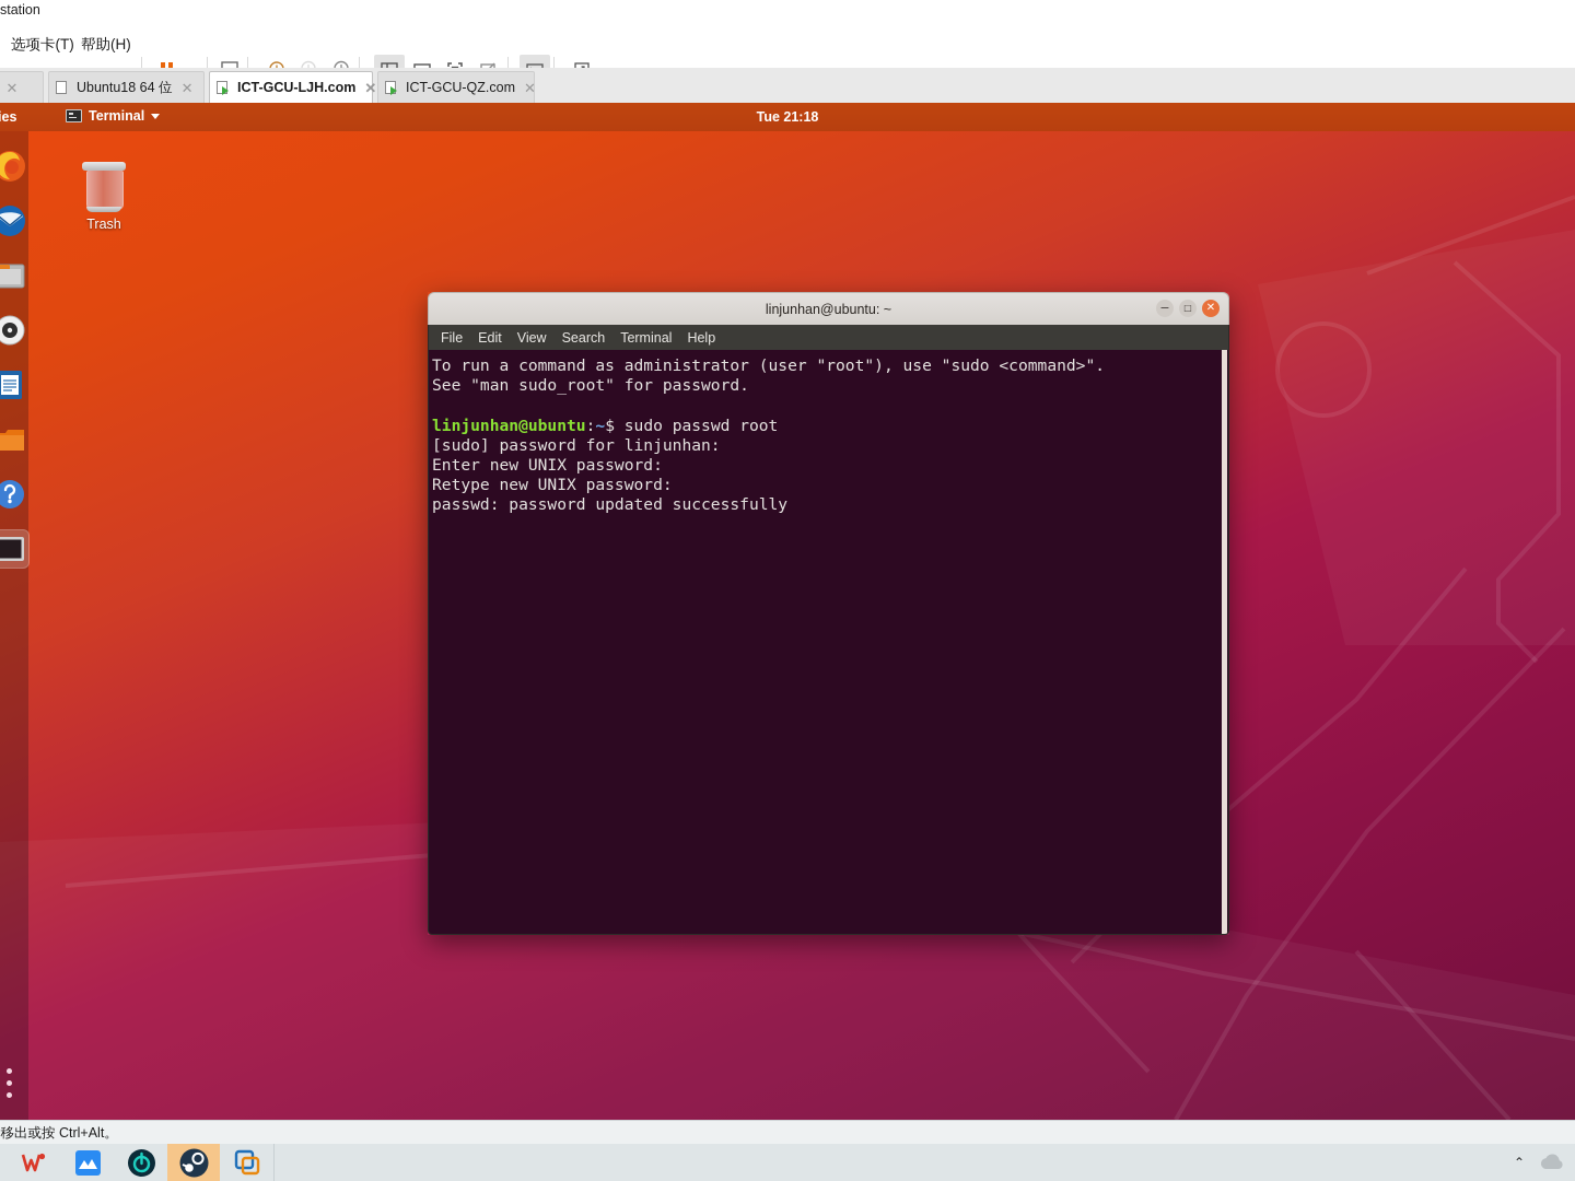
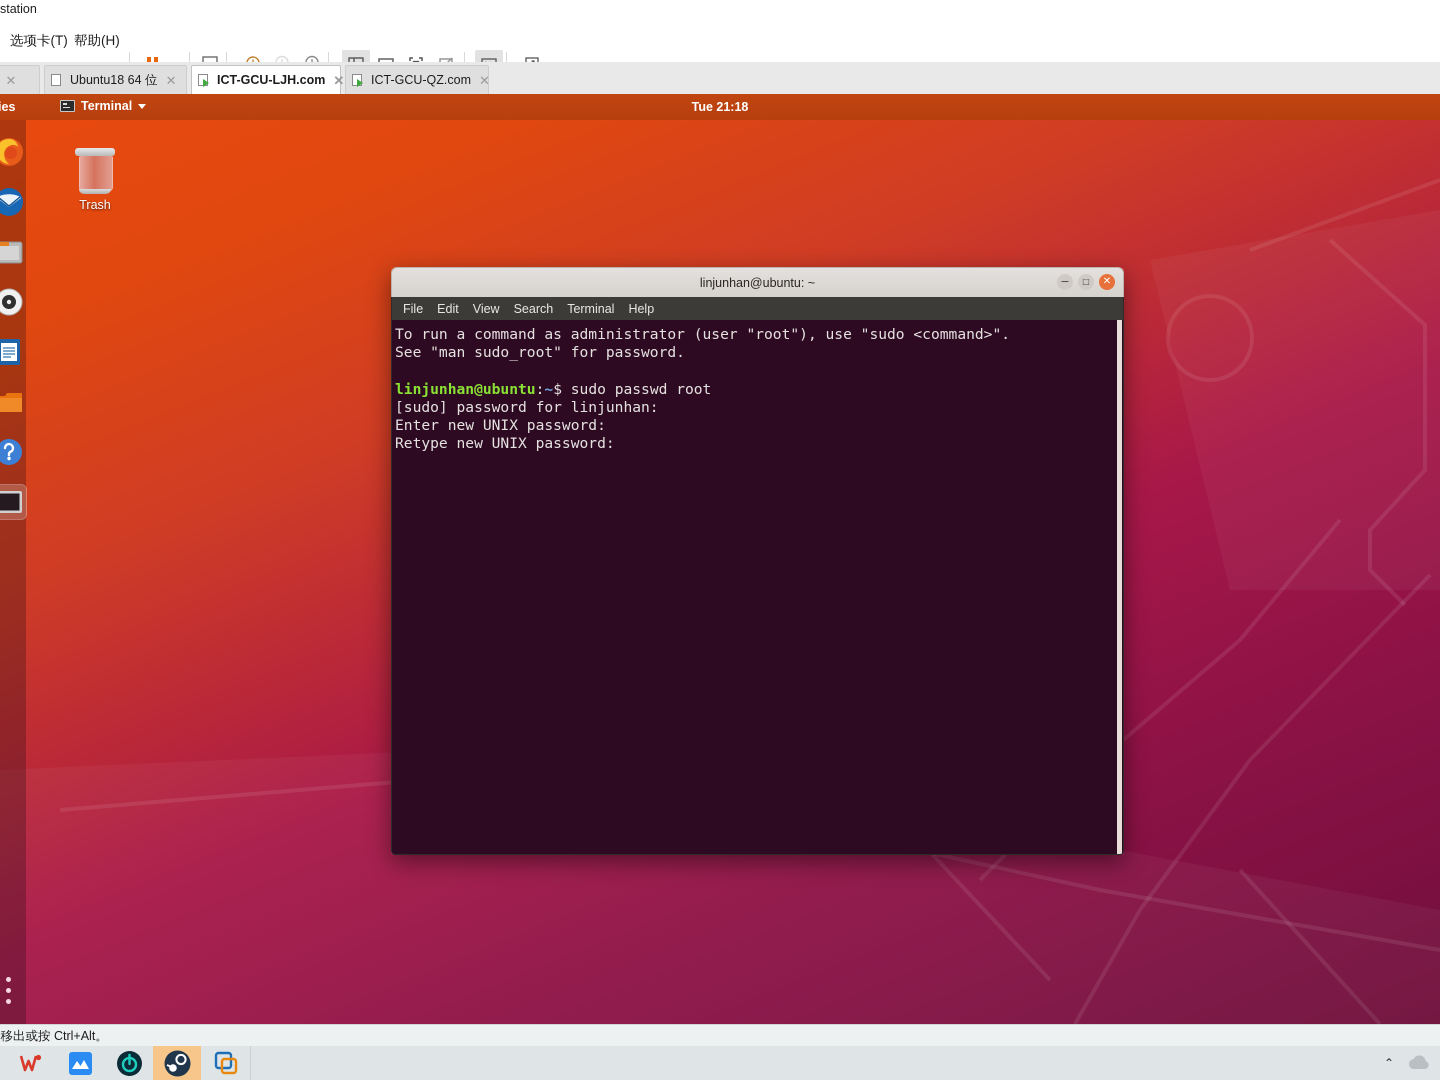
  station
  选项卡(T)
  帮助(H)
  ✕
  Ubuntu18 64 位
  ✕
  ICT-GCU-LJH.com
  ✕
  ICT-GCU-QZ.com
  ✕
  Terminal
  Tue 21:18
  Trash
  linjunhan@ubuntu: ~
  −
  □
  ✕
  File
  Edit
  View
  Search
  Terminal
  Help
  To run a command as administrator (user "root"), use "sudo <command>".
  See "man sudo_root" for password.
  linjunhan@ubuntu:~$ sudo passwd root
  [sudo] password for linjunhan:
  Enter new UNIX password:
  Retype new UNIX password:
- passwd: password updated successfully
  移出或按 Ctrl+Alt。
  ⌃
